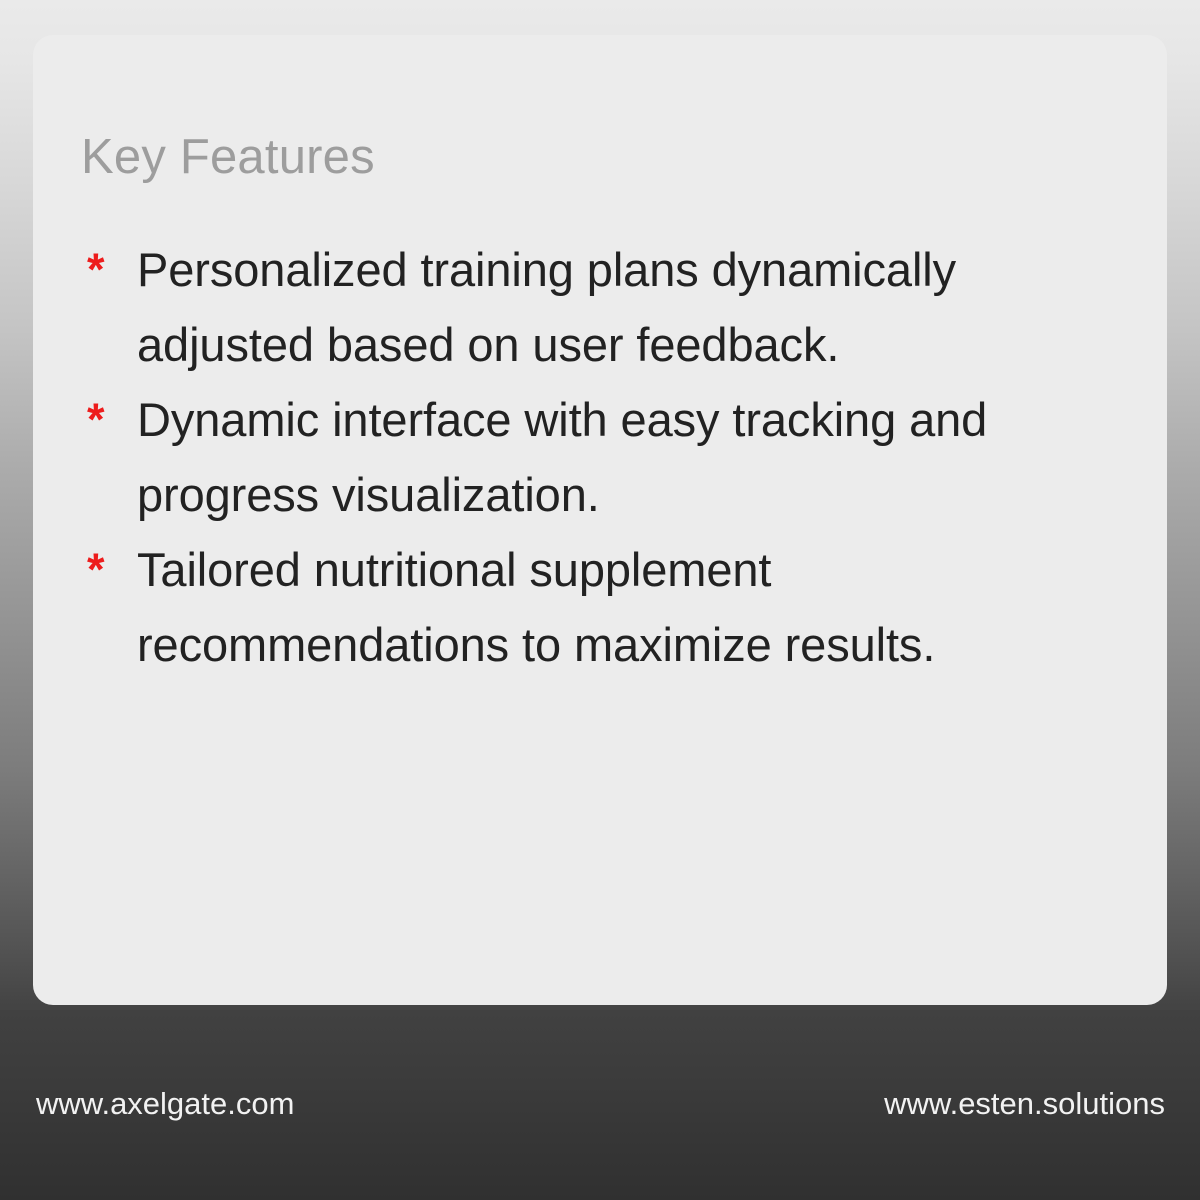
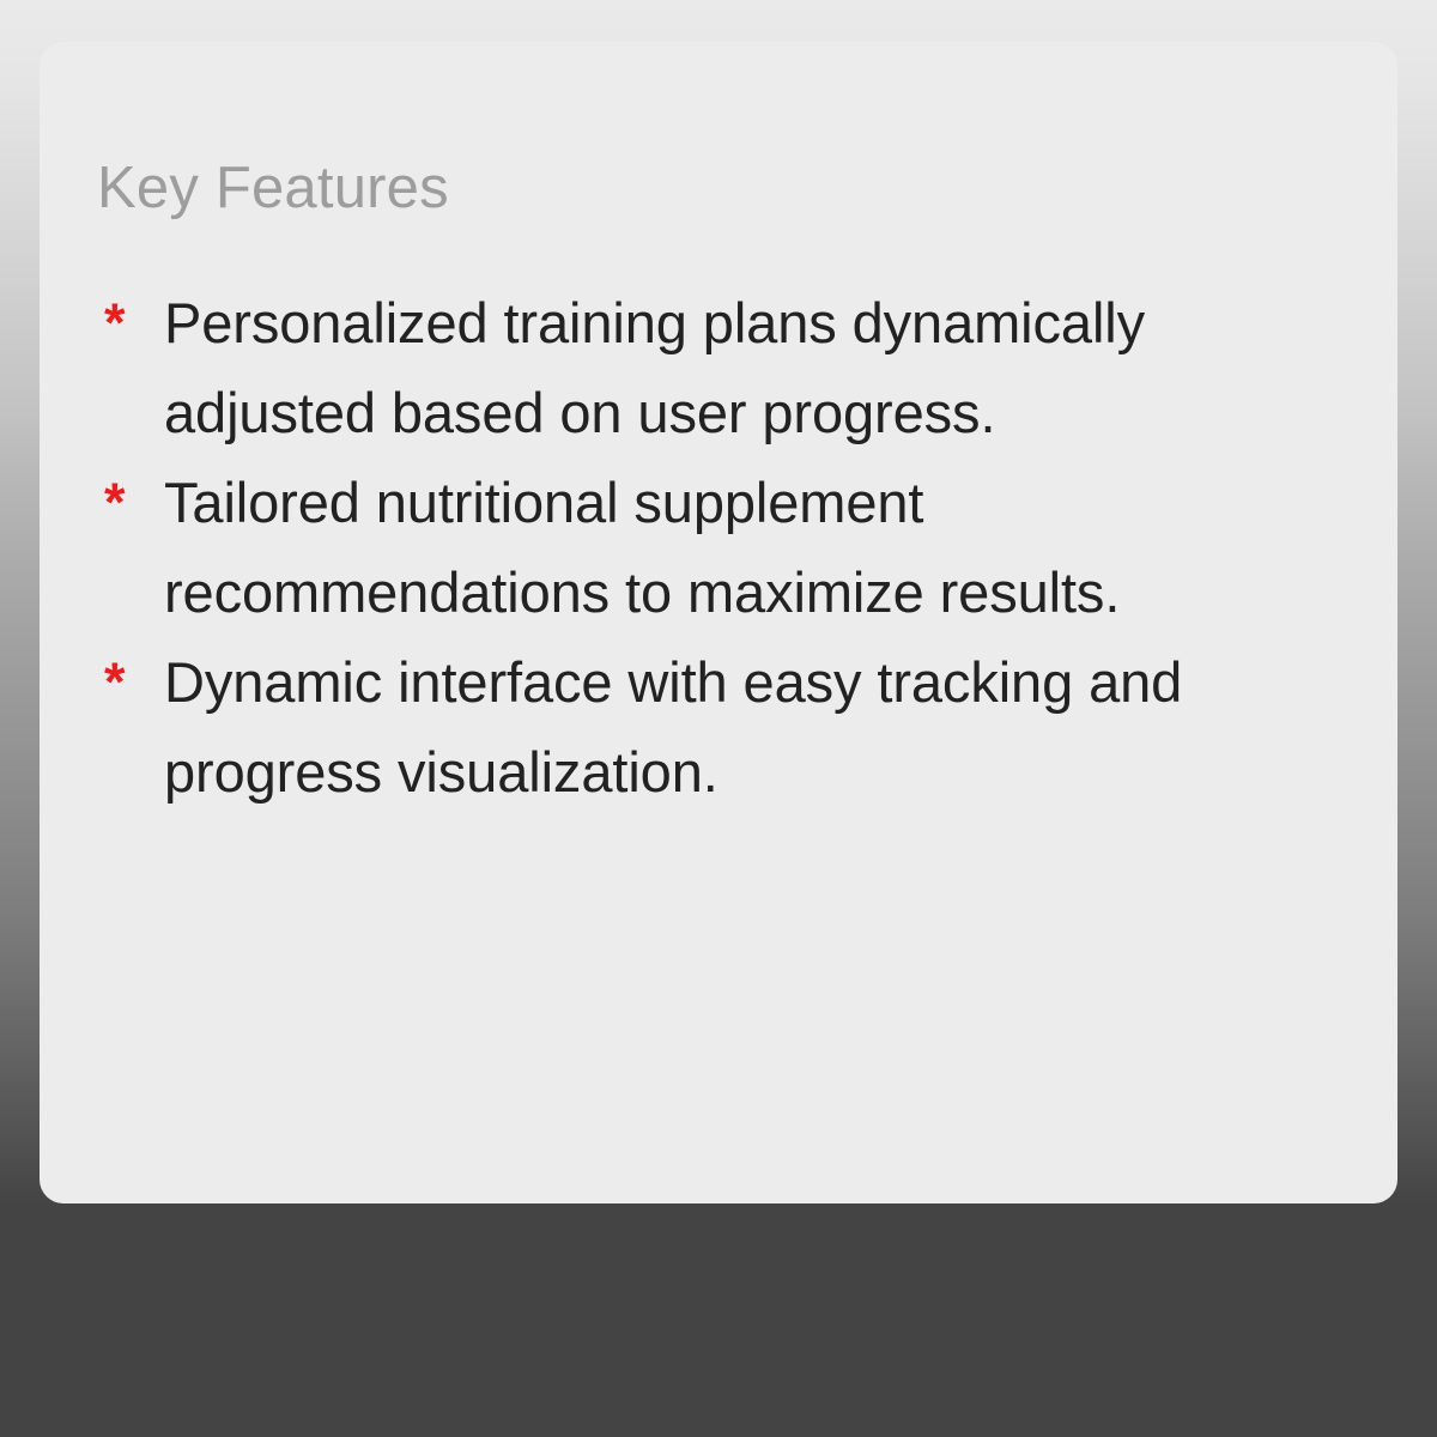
  Key Features
  *
- Personalized training plans dynamically adjusted based on user feedback.
+ Personalized training plans dynamically adjusted based on user progress.
  *
- Dynamic interface with easy tracking and progress visualization.
+ Tailored nutritional supplement recommendations to maximize results.
  *
- Tailored nutritional supplement recommendations to maximize results.
+ Dynamic interface with easy tracking and progress visualization.
- www.axelgate.com
- www.esten.solutions
